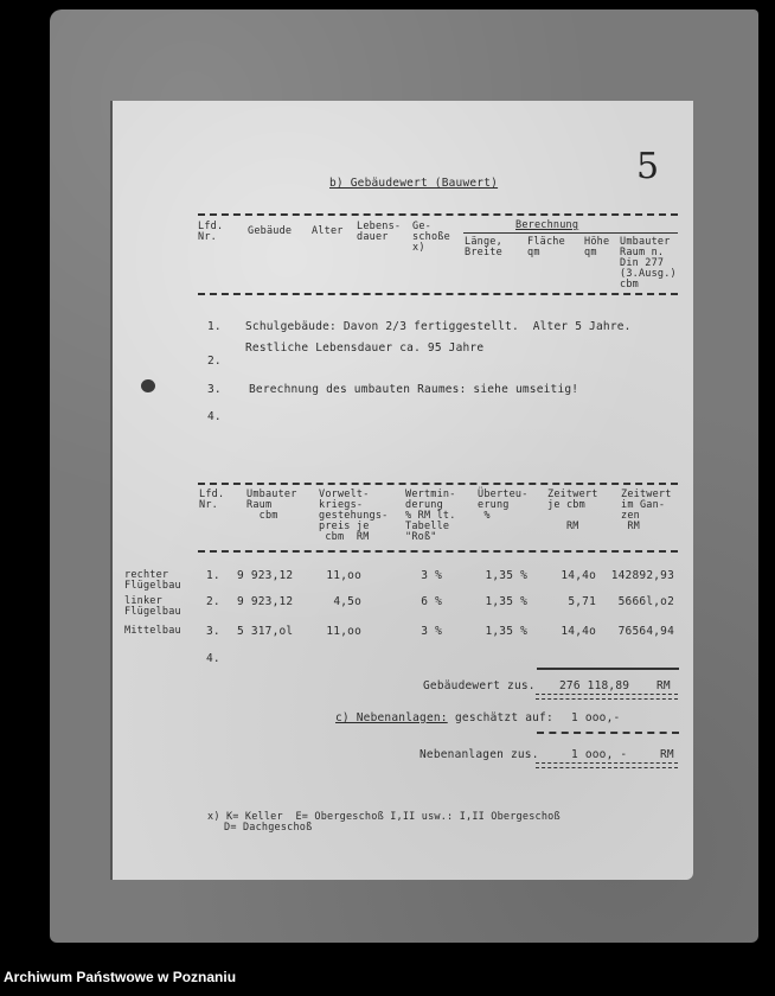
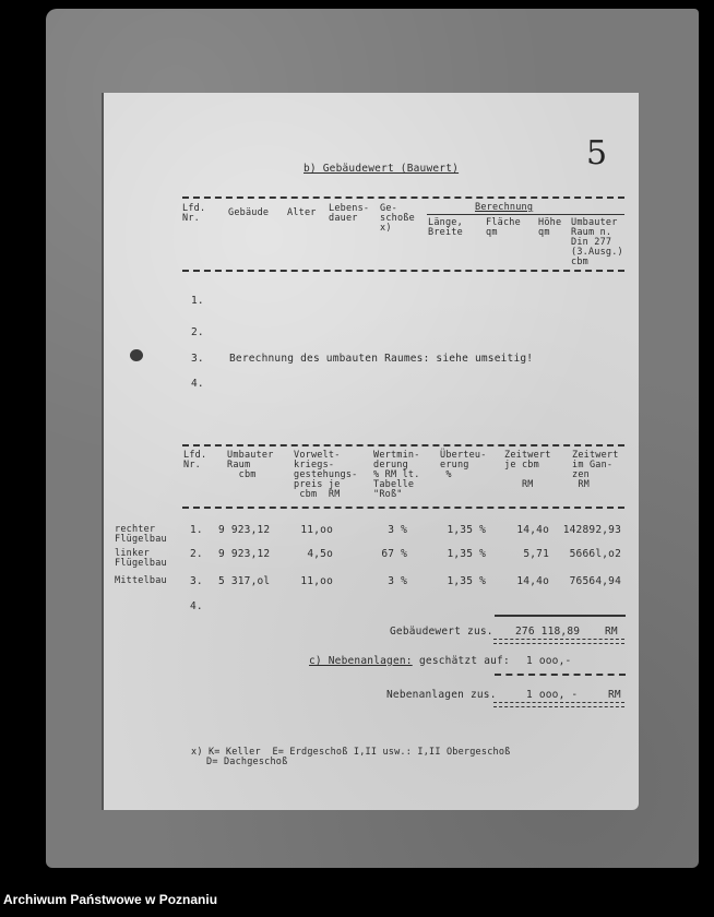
  5
  b) Gebäudewert (Bauwert)
  Lfd.
  Nr.
  Gebäude
  Alter
  Lebens-
  dauer
  Ge-
  schoße
  x)
  Berechnung
  Länge,
  Breite
  Fläche
  qm
  Höhe
  qm
  Umbauter
  Raum n.
  Din 277
  (3.Ausg.)
  cbm
  1.
- Schulgebäude: Davon 2/3 fertiggestellt. Alter 5 Jahre.
- Restliche Lebensdauer ca. 95 Jahre
  2.
  3.
  Berechnung des umbauten Raumes: siehe umseitig!
  4.
  Lfd.
  Nr.
  Umbauter
  Raum
  cbm
  Vorwelt-
  kriegs-
  gestehungs-
  preis je
  cbm RM
  Wertmin-
  derung
  % RM lt.
  Tabelle
  "Roß"
  Überteu-
  erung
  %
  Zeitwert
  je cbm
  RM
  Zeitwert
  im Gan-
  zen
  RM
  rechter
  Flügelbau
  1.
  9 923,12
  11,oo
  3 %
  1,35 %
  14,4o
  142892,93
  linker
  Flügelbau
  2.
  9 923,12
  4,5o
- 6 %
+ 67 %
  1,35 %
  5,71
  5666l,o2
  Mittelbau
  3.
  5 317,ol
  11,oo
  3 %
  1,35 %
  14,4o
  76564,94
  4.
  Gebäudewert zus.
  276 118,89
  RM
  c) Nebenanlagen:
  geschätzt auf:
  1 ooo,-
  Nebenanlagen zus.
  1 ooo, -
  RM
- x) K= Keller E= Obergeschoß I,II usw.: I,II Obergeschoß
+ x) K= Keller E= Erdgeschoß I,II usw.: I,II Obergeschoß
  D= Dachgeschoß
  Archiwum Państwowe w Poznaniu
